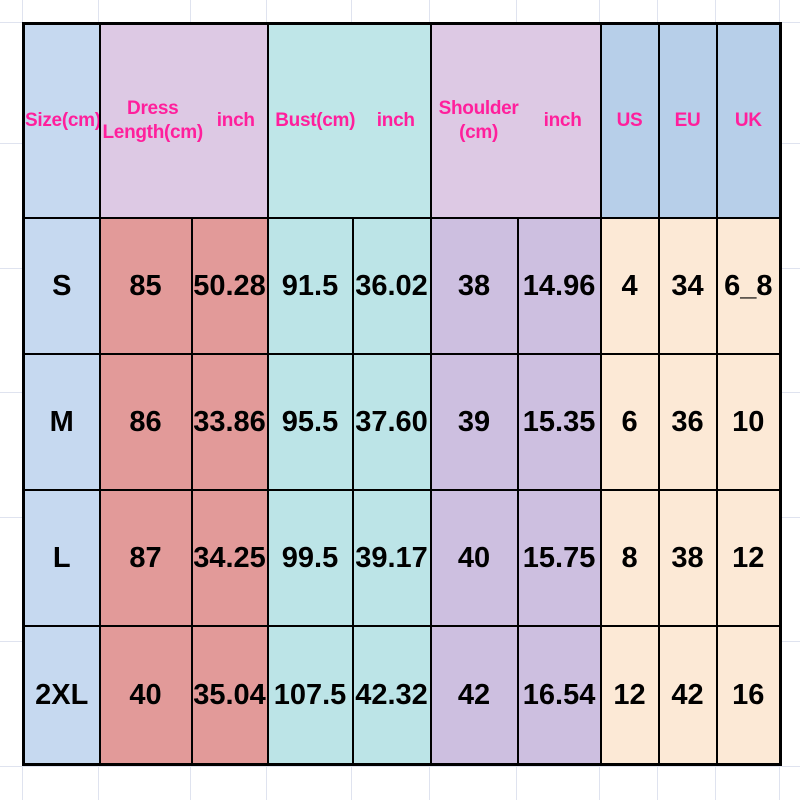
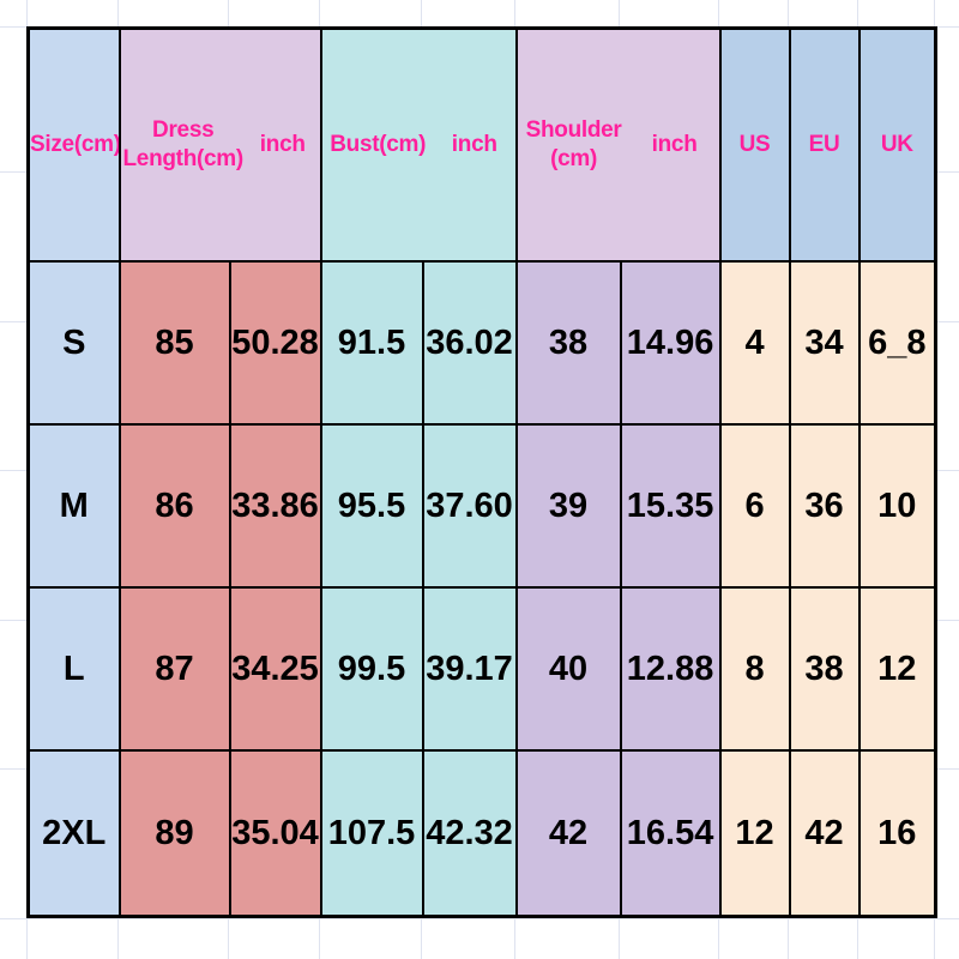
  Size(cm)	Dress Length(cm) inch	Bust(cm) inch	Shoulder (cm) inch	US	EU	UK
  S	85	50.28	91.5	36.02	38	14.96	4	34	6_8
  M	86	33.86	95.5	37.60	39	15.35	6	36	10
- L	87	34.25	99.5	39.17	40	15.75	8	38	12
+ L	87	34.25	99.5	39.17	40	12.88	8	38	12
- 2XL	40	35.04	107.5	42.32	42	16.54	12	42	16
+ 2XL	89	35.04	107.5	42.32	42	16.54	12	42	16
